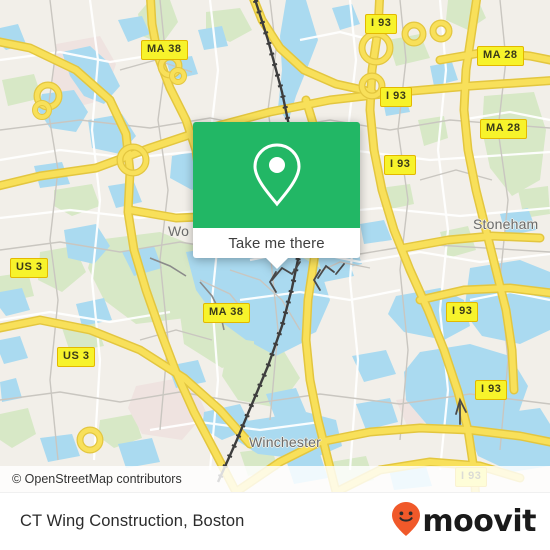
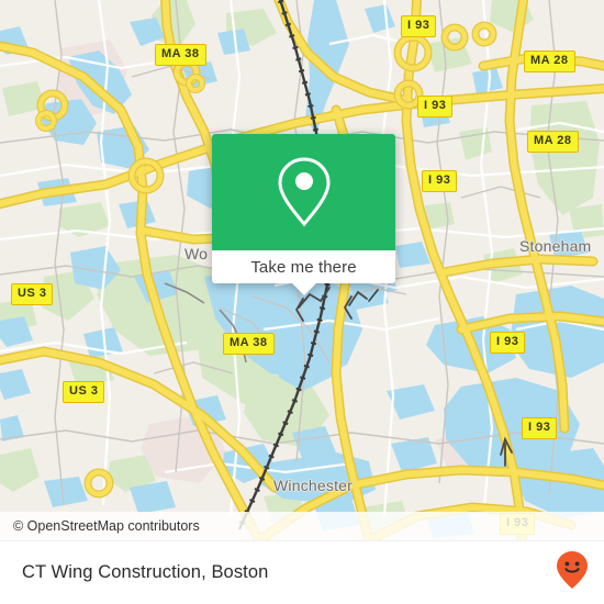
  Wo
  Stoneham
  Winchester
  MA 38
  I 93
  MA 28
  I 93
  MA 28
  I 93
  US 3
  MA 38
  I 93
  US 3
  I 93
  I 93
  Take me there
  © OpenStreetMap contributors
  CT Wing Construction, Boston
- moovit
